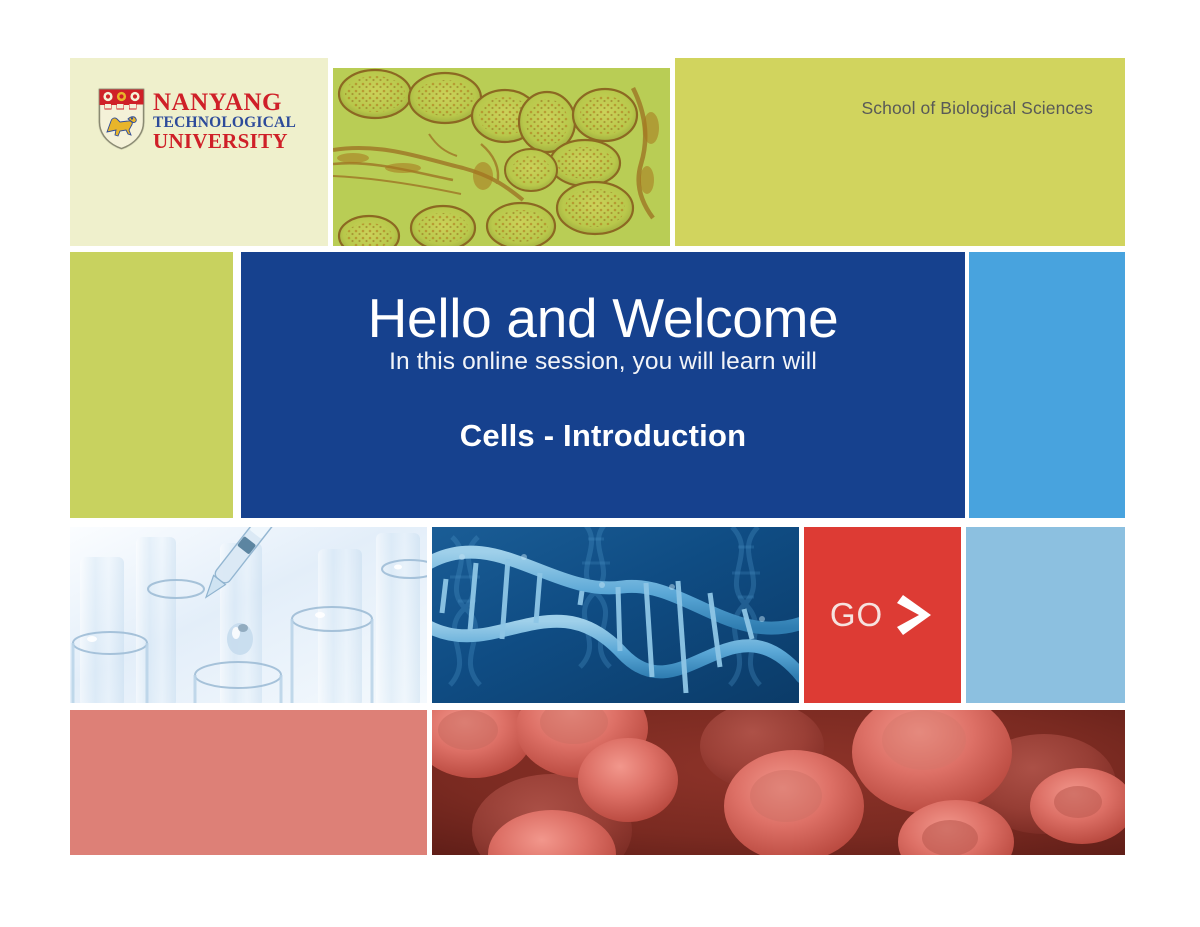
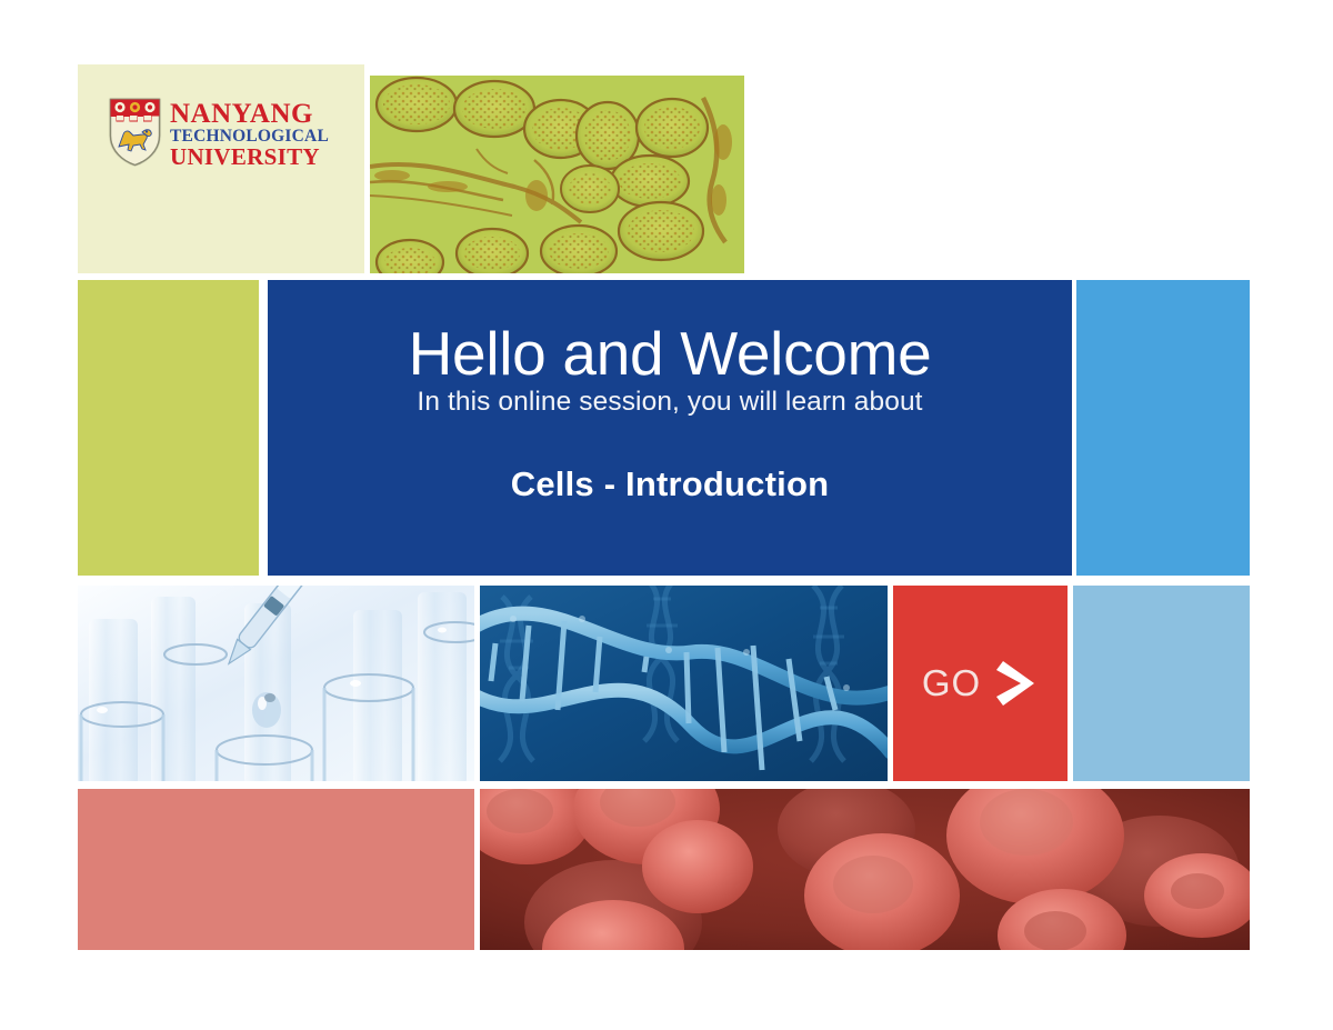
  NANYANG
  TECHNOLOGICAL
  UNIVERSITY
- School of Biological Sciences
  Hello and Welcome
- In this online session, you will learn will
+ In this online session, you will learn about
  Cells - Introduction
  GO
